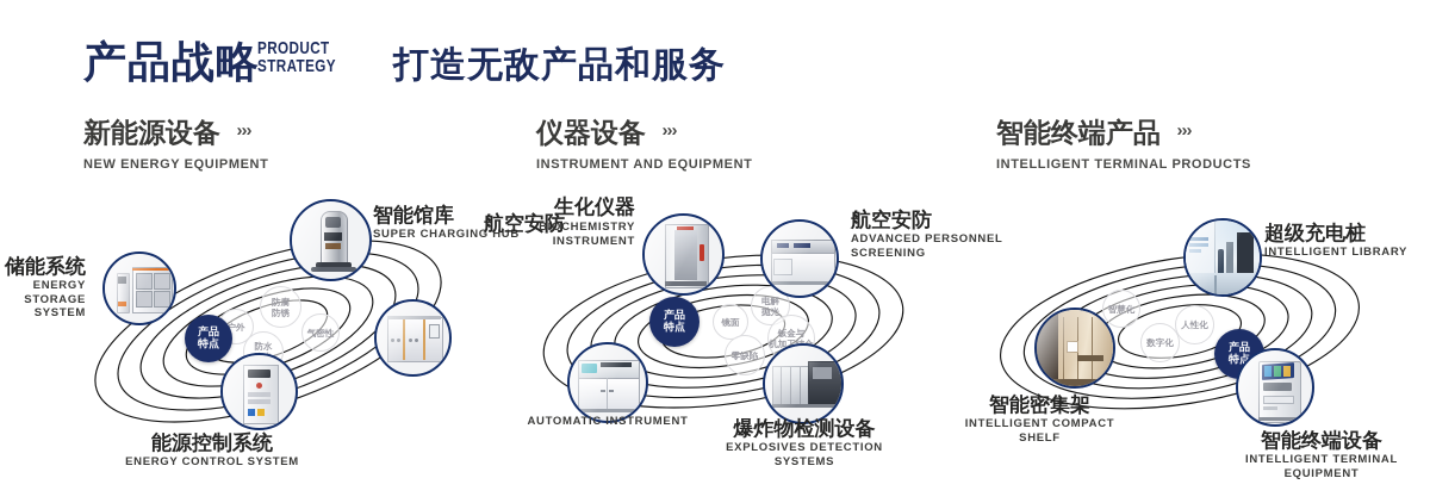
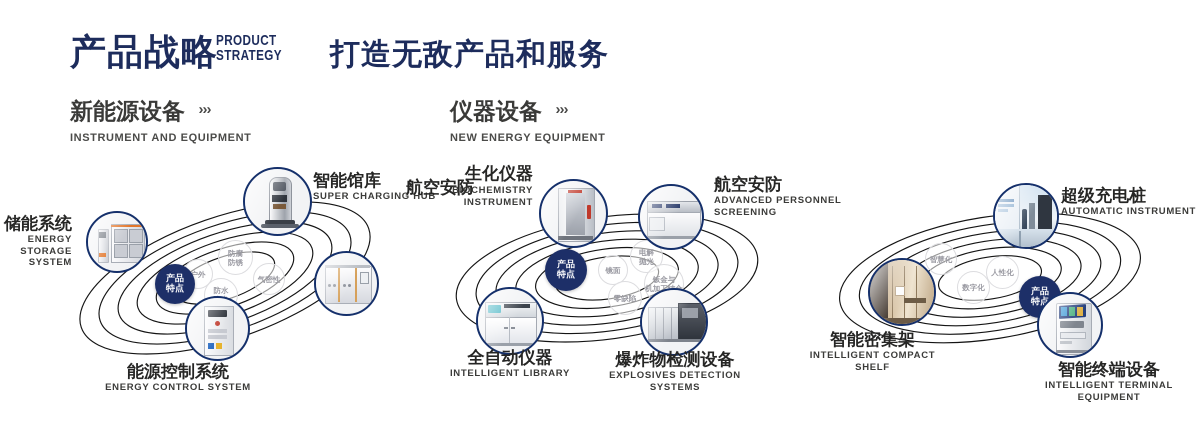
  产品战略
  PRODUCT
  STRATEGY
  打造无敌产品和服务
  新能源设备 ›››
- NEW ENERGY EQUIPMENT
+ INSTRUMENT AND EQUIPMENT
  仪器设备 ›››
- INSTRUMENT AND EQUIPMENT
+ NEW ENERGY EQUIPMENT
- 智能终端产品 ›››
- INTELLIGENT TERMINAL PRODUCTS
  户外
  防腐
  防锈
  防水
  气密性
  产品
  特点
  储能系统
  ENERGY STORAGE
  SYSTEM
  智能馆库
  SUPER CHARGING HUB
  能源控制系统
  ENERGY CONTROL SYSTEM
  镜面
  电解
  抛光
  钣金与
  零缺陷
  产品
  特点
  航空安防
  生化仪器
  BIOCHEMISTRY
  INSTRUMENT
  航空安防
  ADVANCED PERSONNEL
  SCREENING
+ 全自动仪器
- AUTOMATIC INSTRUMENT
+ INTELLIGENT LIBRARY
  爆炸物检测设备
  EXPLOSIVES DETECTION SYSTEMS
  智慧化
  数字化
  人性化
  产品
  超级充电桩
- INTELLIGENT LIBRARY
+ AUTOMATIC INSTRUMENT
  智能密集架
  INTELLIGENT COMPACT
  SHELF
  智能终端设备
  INTELLIGENT TERMINAL EQUIPMENT
